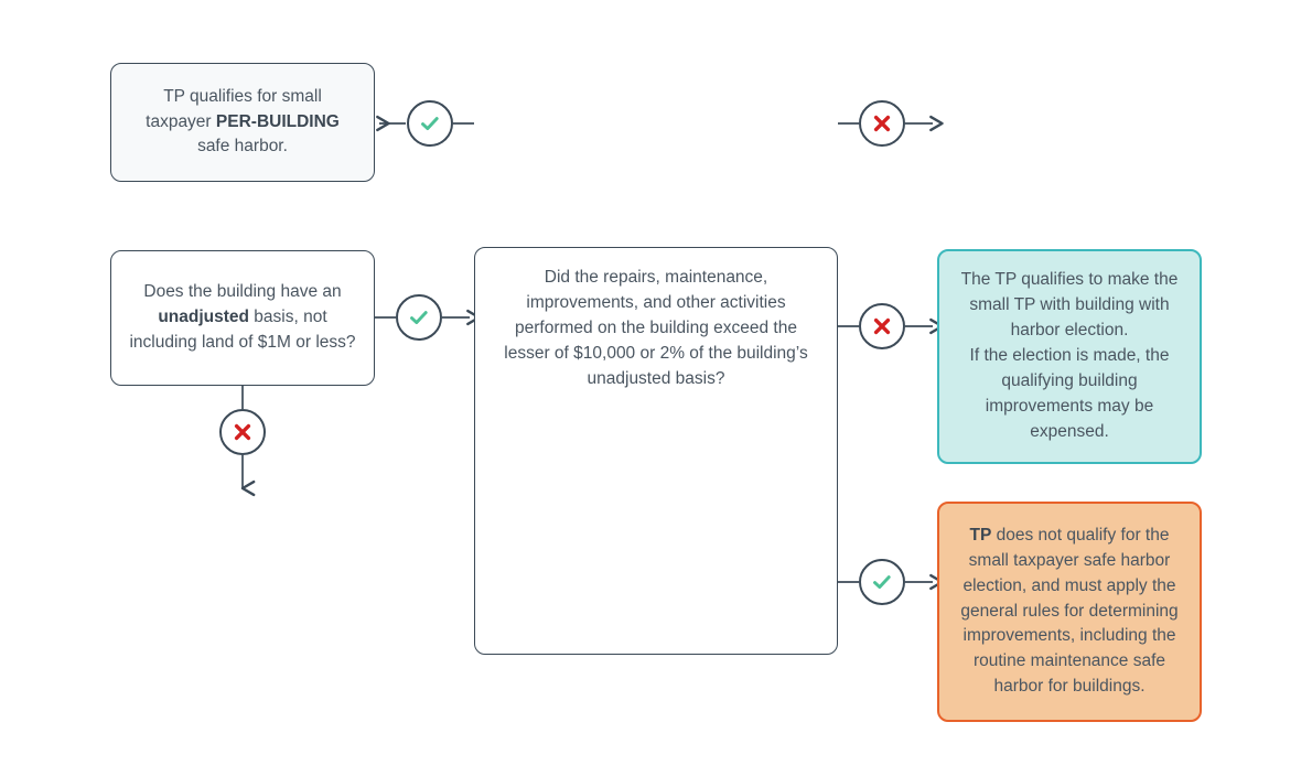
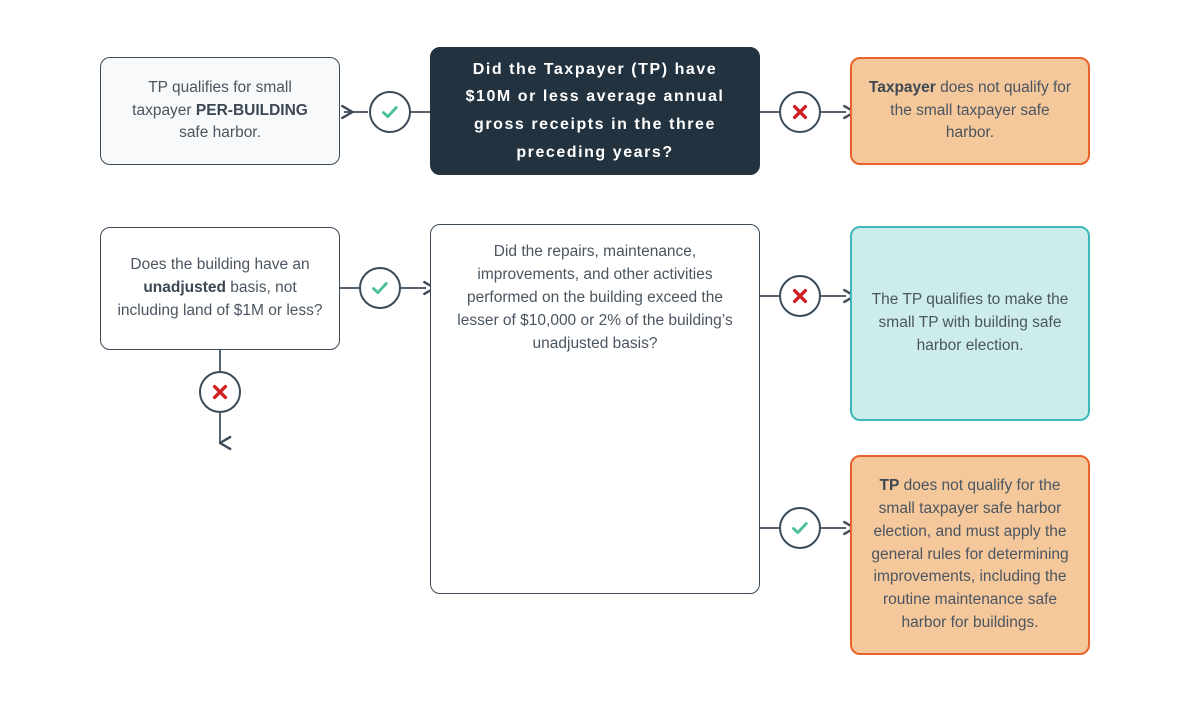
  TP qualifies for small taxpayer PER-BUILDING safe harbor.
+ Did the Taxpayer (TP) have $10M or less average annual gross receipts in the three preceding years?
+ Taxpayer does not qualify for the small taxpayer safe harbor.
  Does the building have an unadjusted basis, not including land of $1M or less?
  Did the repairs, maintenance, improvements, and other activities performed on the building exceed the lesser of $10,000 or 2% of the building’s unadjusted basis?
- The TP qualifies to make the small TP with building with harbor election.
+ The TP qualifies to make the small TP with building safe harbor election.
- If the election is made, the qualifying building improvements may be expensed.
  TP does not qualify for the small taxpayer safe harbor election, and must apply the general rules for determining improvements, including the routine maintenance safe harbor for buildings.
